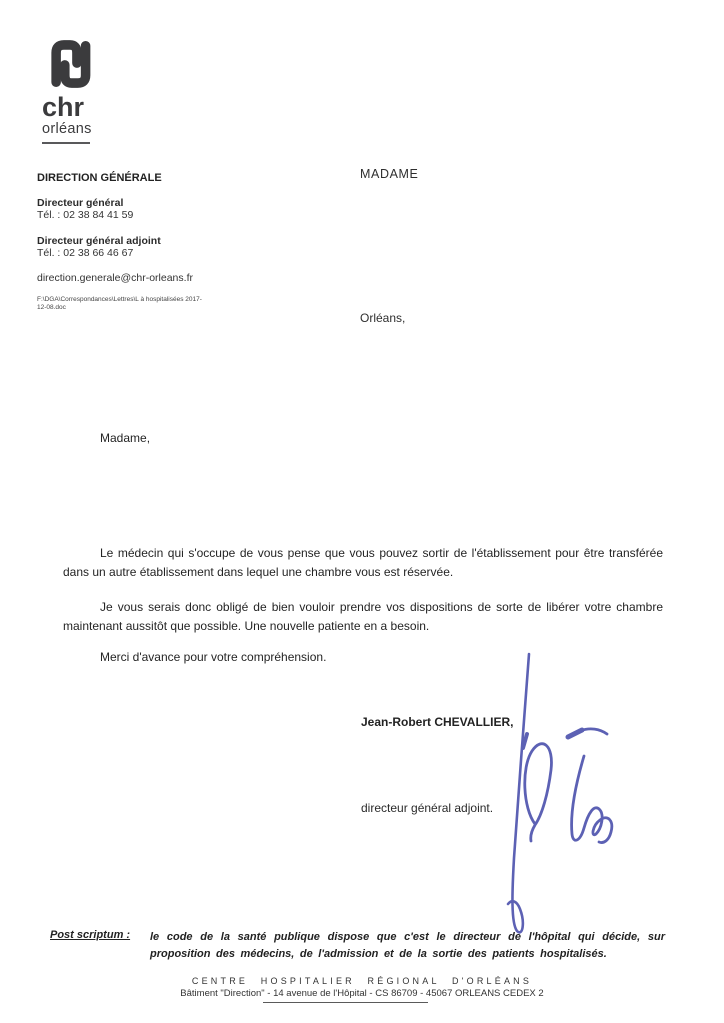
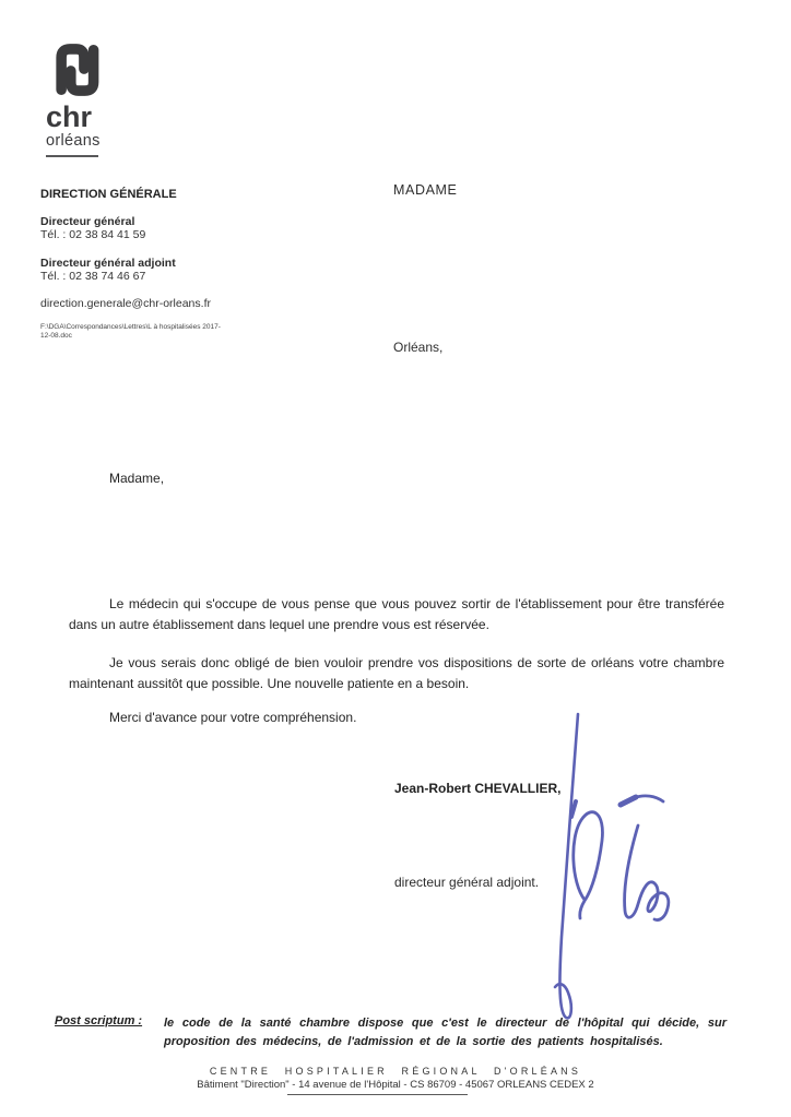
  chr
  orléans
  DIRECTION GÉNÉRALE
  Directeur général
  Tél. : 02 38 84 41 59
  Directeur général adjoint
- Tél. : 02 38 66 46 67
+ Tél. : 02 38 74 46 67
  direction.generale@chr-orleans.fr
  MADAME
  Orléans,
  Madame,
- Le médecin qui s'occupe de vous pense que vous pouvez sortir de l'établissement pour être transférée dans un autre établissement dans lequel une chambre vous est réservée.
+ Le médecin qui s'occupe de vous pense que vous pouvez sortir de l'établissement pour être transférée dans un autre établissement dans lequel une prendre vous est réservée.
- Je vous serais donc obligé de bien vouloir prendre vos dispositions de sorte de libérer votre chambre maintenant aussitôt que possible. Une nouvelle patiente en a besoin.
+ Je vous serais donc obligé de bien vouloir prendre vos dispositions de sorte de orléans votre chambre maintenant aussitôt que possible. Une nouvelle patiente en a besoin.
  Merci d'avance pour votre compréhension.
  Jean-Robert CHEVALLIER,
  directeur général adjoint.
  Post scriptum :
- le code de la santé publique dispose que c'est le directeur de l'hôpital qui décide, sur proposition des médecins, de l'admission et de la sortie des patients hospitalisés.
+ le code de la santé chambre dispose que c'est le directeur de l'hôpital qui décide, sur proposition des médecins, de l'admission et de la sortie des patients hospitalisés.
  CENTRE HOSPITALIER RÉGIONAL D'ORLÉANS
  Bâtiment "Direction" - 14 avenue de l'Hôpital - CS 86709 - 45067 ORLEANS CEDEX 2
